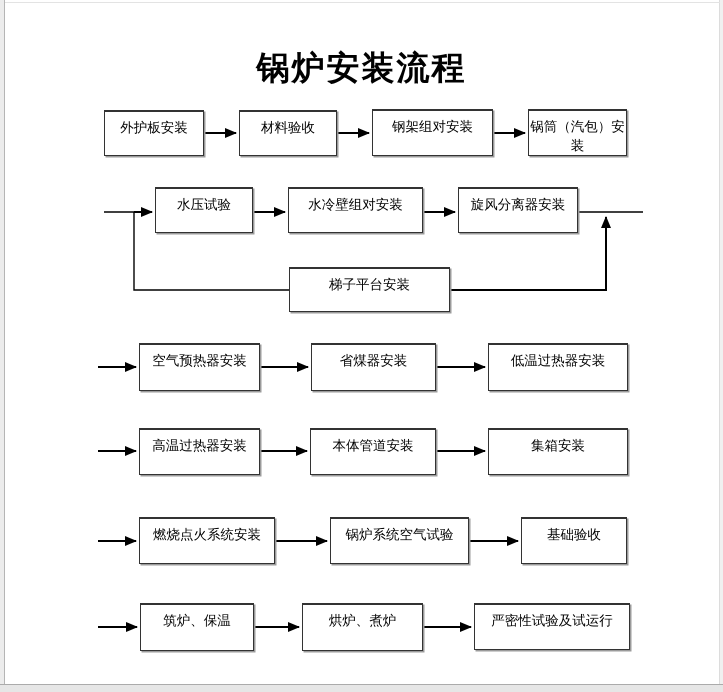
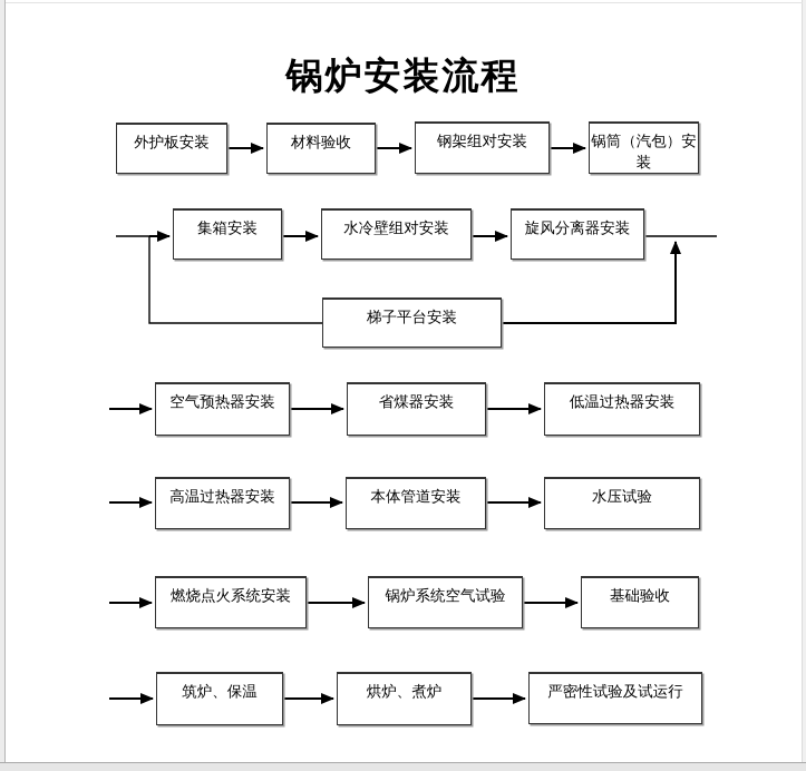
  锅炉安装流程
  外护板安装
  材料验收
  钢架组对安装
  锅筒（汽包）安装
- 水压试验
+ 集箱安装
  水冷壁组对安装
  旋风分离器安装
  梯子平台安装
  空气预热器安装
  省煤器安装
  低温过热器安装
  高温过热器安装
  本体管道安装
- 集箱安装
+ 水压试验
  燃烧点火系统安装
  锅炉系统空气试验
  基础验收
  筑炉、保温
  烘炉、煮炉
  严密性试验及试运行
